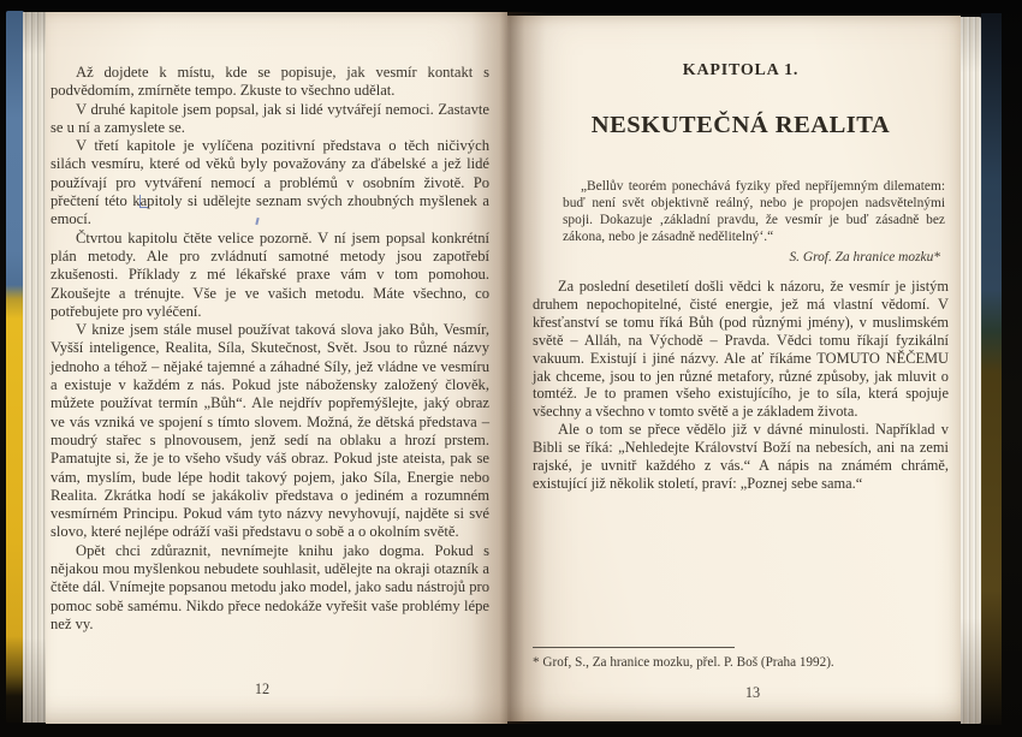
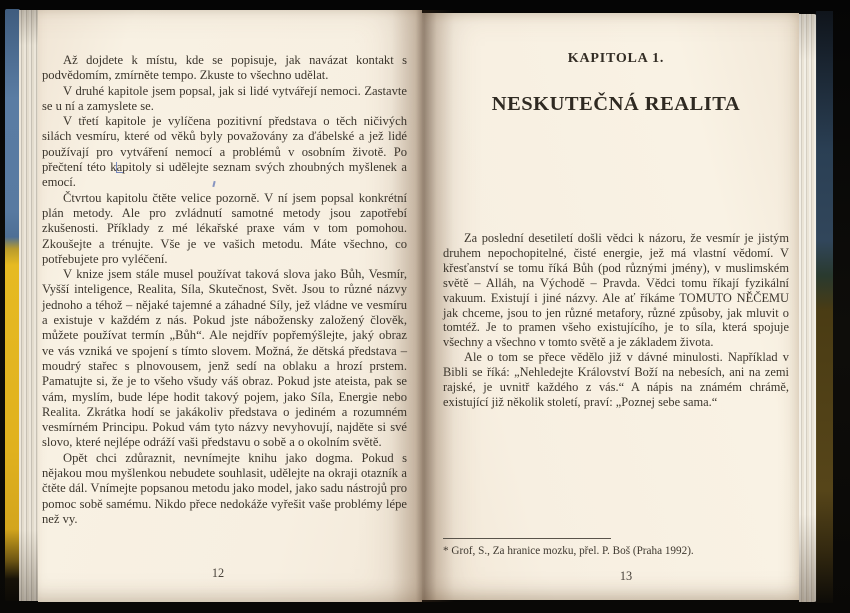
- Až dojdete k místu, kde se popisuje, jak vesmír kontakt s podvědomím, zmírněte tempo. Zkuste to všechno udělat.
+ Až dojdete k místu, kde se popisuje, jak navázat kontakt s podvědomím, zmírněte tempo. Zkuste to všechno udělat.
  V druhé kapitole jsem popsal, jak si lidé vytvářejí nemoci. Zastavte se u ní a zamyslete se.
  V třetí kapitole je vylíčena pozitivní představa o těch ničivých silách vesmíru, které od věků byly považovány za ďábelské a jež lidé používají pro vytváření nemocí a problémů v osobním životě. Po přečtení této kapitoly si udělejte seznam svých zhoubných myšlenek a emocí.
  Čtvrtou kapitolu čtěte velice pozorně. V ní jsem popsal konkrétní plán metody. Ale pro zvládnutí samotné metody jsou zapotřebí zkušenosti. Příklady z mé lékařské praxe vám v tom pomohou. Zkoušejte a trénujte. Vše je ve vašich metodu. Máte všechno, co potřebujete pro vyléčení.
  V knize jsem stále musel používat taková slova jako Bůh, Vesmír, Vyšší inteligence, Realita, Síla, Skutečnost, Svět. Jsou to různé názvy jednoho a téhož – nějaké tajemné a záhadné Síly, jež vládne ve vesmíru a existuje v každém z nás. Pokud jste nábožensky založený člověk, můžete používat termín „Bůh“. Ale nejdřív popřemýšlejte, jaký obraz ve vás vzniká ve spojení s tímto slovem. Možná, že dětská představa – moudrý stařec s plnovousem, jenž sedí na oblaku a hrozí prstem. Pamatujte si, že je to všeho všudy váš obraz. Pokud jste ateista, pak se vám, myslím, bude lépe hodit takový pojem, jako Síla, Energie nebo Realita. Zkrátka hodí se jakákoliv představa o jediném a rozumném vesmírném Principu. Pokud vám tyto názvy nevyhovují, najděte si své slovo, které nejlépe odráží vaši představu o sobě a o okolním světě.
  Opět chci zdůraznit, nevnímejte knihu jako dogma. Pokud s nějakou mou myšlenkou nebudete souhlasit, udělejte na okraji otazník a čtěte dál. Vnímejte popsanou metodu jako model, jako sadu nástrojů pro pomoc sobě samému. Nikdo přece nedokáže vyřešit vaše problémy lépe než vy.
  12
  KAPITOLA 1.
  NESKUTEČNÁ REALITA
- „Bellův teorém ponechává fyziky před nepříjemným dilematem: buď není svět objektivně reálný, nebo je propojen nadsvětelnými spoji. Dokazuje ‚základní pravdu, že vesmír je buď zásadně bez zákona, nebo je zásadně nedělitelný‘.“
- S. Grof. Za hranice mozku*
  Za poslední desetiletí došli vědci k názoru, že vesmír je jistým druhem nepochopitelné, čisté energie, jež má vlastní vědomí. V křesťanství se tomu říká Bůh (pod různými jmény), v muslimském světě – Alláh, na Východě – Pravda. Vědci tomu říkají fyzikální vakuum. Existují i jiné názvy. Ale ať říkáme TOMUTO NĚČEMU jak chceme, jsou to jen různé metafory, různé způsoby, jak mluvit o tomtéž. Je to pramen všeho existujícího, je to síla, která spojuje všechny a všechno v tomto světě a je základem života.
  Ale o tom se přece vědělo již v dávné minulosti. Například v Bibli se říká: „Nehledejte Království Boží na nebesích, ani na zemi rajské, je uvnitř každého z vás.“ A nápis na známém chrámě, existující již několik století, praví: „Poznej sebe sama.“
  * Grof, S., Za hranice mozku, přel. P. Boš (Praha 1992).
  13
